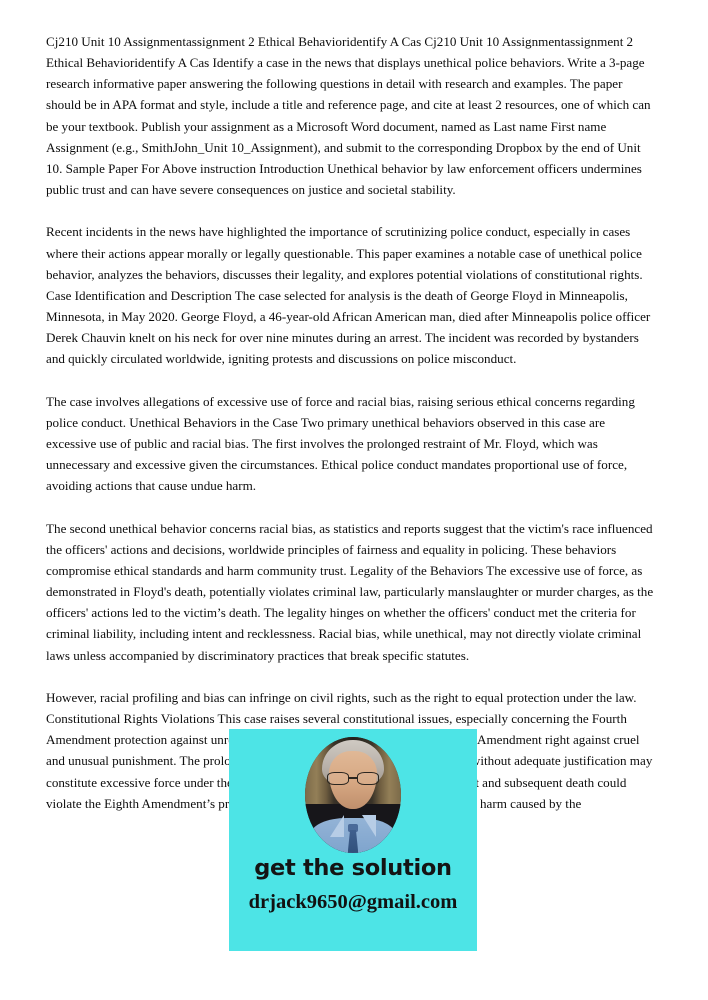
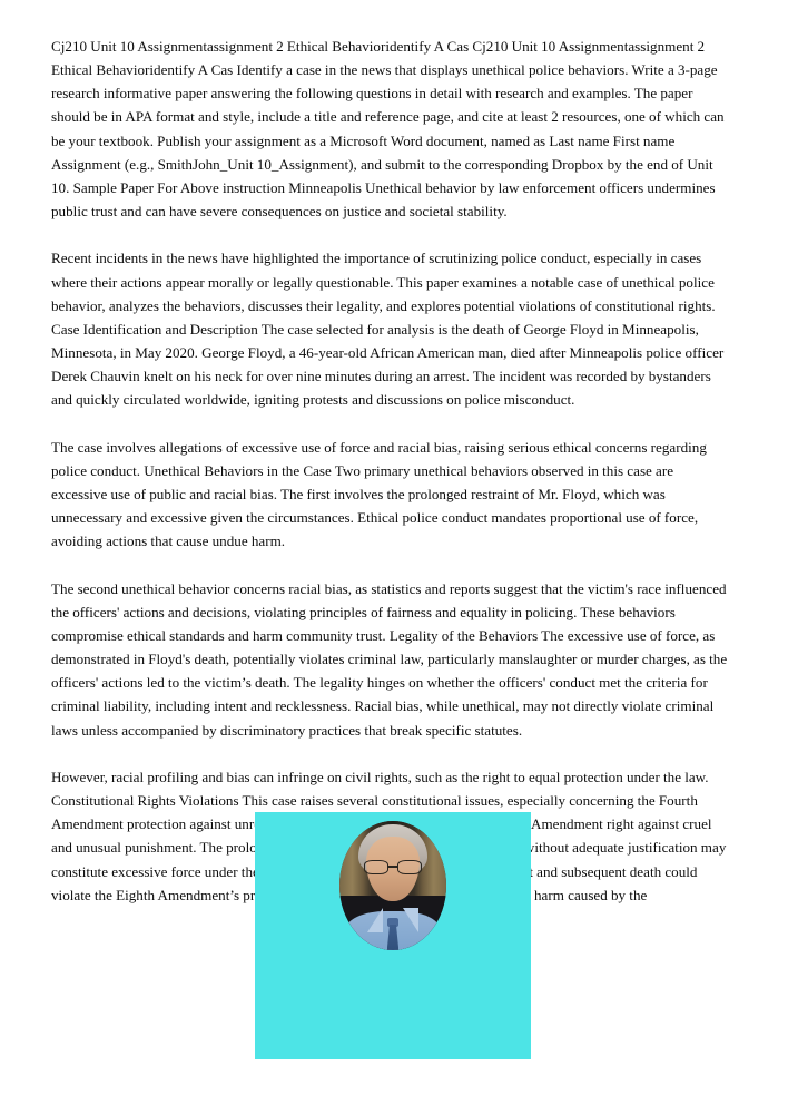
- Cj210 Unit 10 Assignmentassignment 2 Ethical Behavioridentify A Cas Cj210 Unit 10 Assignmentassignment 2 Ethical Behavioridentify A Cas Identify a case in the news that displays unethical police behaviors. Write a 3-page research informative paper answering the following questions in detail with research and examples. The paper should be in APA format and style, include a title and reference page, and cite at least 2 resources, one of which can be your textbook. Publish your assignment as a Microsoft Word document, named as Last name First name Assignment (e.g., SmithJohn_Unit 10_Assignment), and submit to the corresponding Dropbox by the end of Unit 10. Sample Paper For Above instruction Introduction Unethical behavior by law enforcement officers undermines public trust and can have severe consequences on justice and societal stability.
+ Cj210 Unit 10 Assignmentassignment 2 Ethical Behavioridentify A Cas Cj210 Unit 10 Assignmentassignment 2 Ethical Behavioridentify A Cas Identify a case in the news that displays unethical police behaviors. Write a 3-page research informative paper answering the following questions in detail with research and examples. The paper should be in APA format and style, include a title and reference page, and cite at least 2 resources, one of which can be your textbook. Publish your assignment as a Microsoft Word document, named as Last name First name Assignment (e.g., SmithJohn_Unit 10_Assignment), and submit to the corresponding Dropbox by the end of Unit 10. Sample Paper For Above instruction Minneapolis Unethical behavior by law enforcement officers undermines public trust and can have severe consequences on justice and societal stability.
  Recent incidents in the news have highlighted the importance of scrutinizing police conduct, especially in cases where their actions appear morally or legally questionable. This paper examines a notable case of unethical police behavior, analyzes the behaviors, discusses their legality, and explores potential violations of constitutional rights. Case Identification and Description The case selected for analysis is the death of George Floyd in Minneapolis, Minnesota, in May 2020. George Floyd, a 46-year-old African American man, died after Minneapolis police officer Derek Chauvin knelt on his neck for over nine minutes during an arrest. The incident was recorded by bystanders and quickly circulated worldwide, igniting protests and discussions on police misconduct.
  The case involves allegations of excessive use of force and racial bias, raising serious ethical concerns regarding police conduct. Unethical Behaviors in the Case Two primary unethical behaviors observed in this case are excessive use of public and racial bias. The first involves the prolonged restraint of Mr. Floyd, which was unnecessary and excessive given the circumstances. Ethical police conduct mandates proportional use of force, avoiding actions that cause undue harm.
- The second unethical behavior concerns racial bias, as statistics and reports suggest that the victim's race influenced the officers' actions and decisions, worldwide principles of fairness and equality in policing. These behaviors compromise ethical standards and harm community trust. Legality of the Behaviors The excessive use of force, as demonstrated in Floyd's death, potentially violates criminal law, particularly manslaughter or murder charges, as the officers' actions led to the victim’s death. The legality hinges on whether the officers' conduct met the criteria for criminal liability, including intent and recklessness. Racial bias, while unethical, may not directly violate criminal laws unless accompanied by discriminatory practices that break specific statutes.
+ The second unethical behavior concerns racial bias, as statistics and reports suggest that the victim's race influenced the officers' actions and decisions, violating principles of fairness and equality in policing. These behaviors compromise ethical standards and harm community trust. Legality of the Behaviors The excessive use of force, as demonstrated in Floyd's death, potentially violates criminal law, particularly manslaughter or murder charges, as the officers' actions led to the victim’s death. The legality hinges on whether the officers' conduct met the criteria for criminal liability, including intent and recklessness. Racial bias, while unethical, may not directly violate criminal laws unless accompanied by discriminatory practices that break specific statutes.
  However, racial profiling and bias can infringe on civil rights, such as the right to equal protection under the law. Constitutional Rights Violations This case raises several constitutional issues, especially concerning the Fourth Amendment protection against unr Amendment right against cruel and unusual punishment. The proloithout adequate justification may constitute excessive force under tht and subsequent death could violate the Eighth Amendment’s pr harm caused by the
- get the solution
- drjack9650@gmail.com
